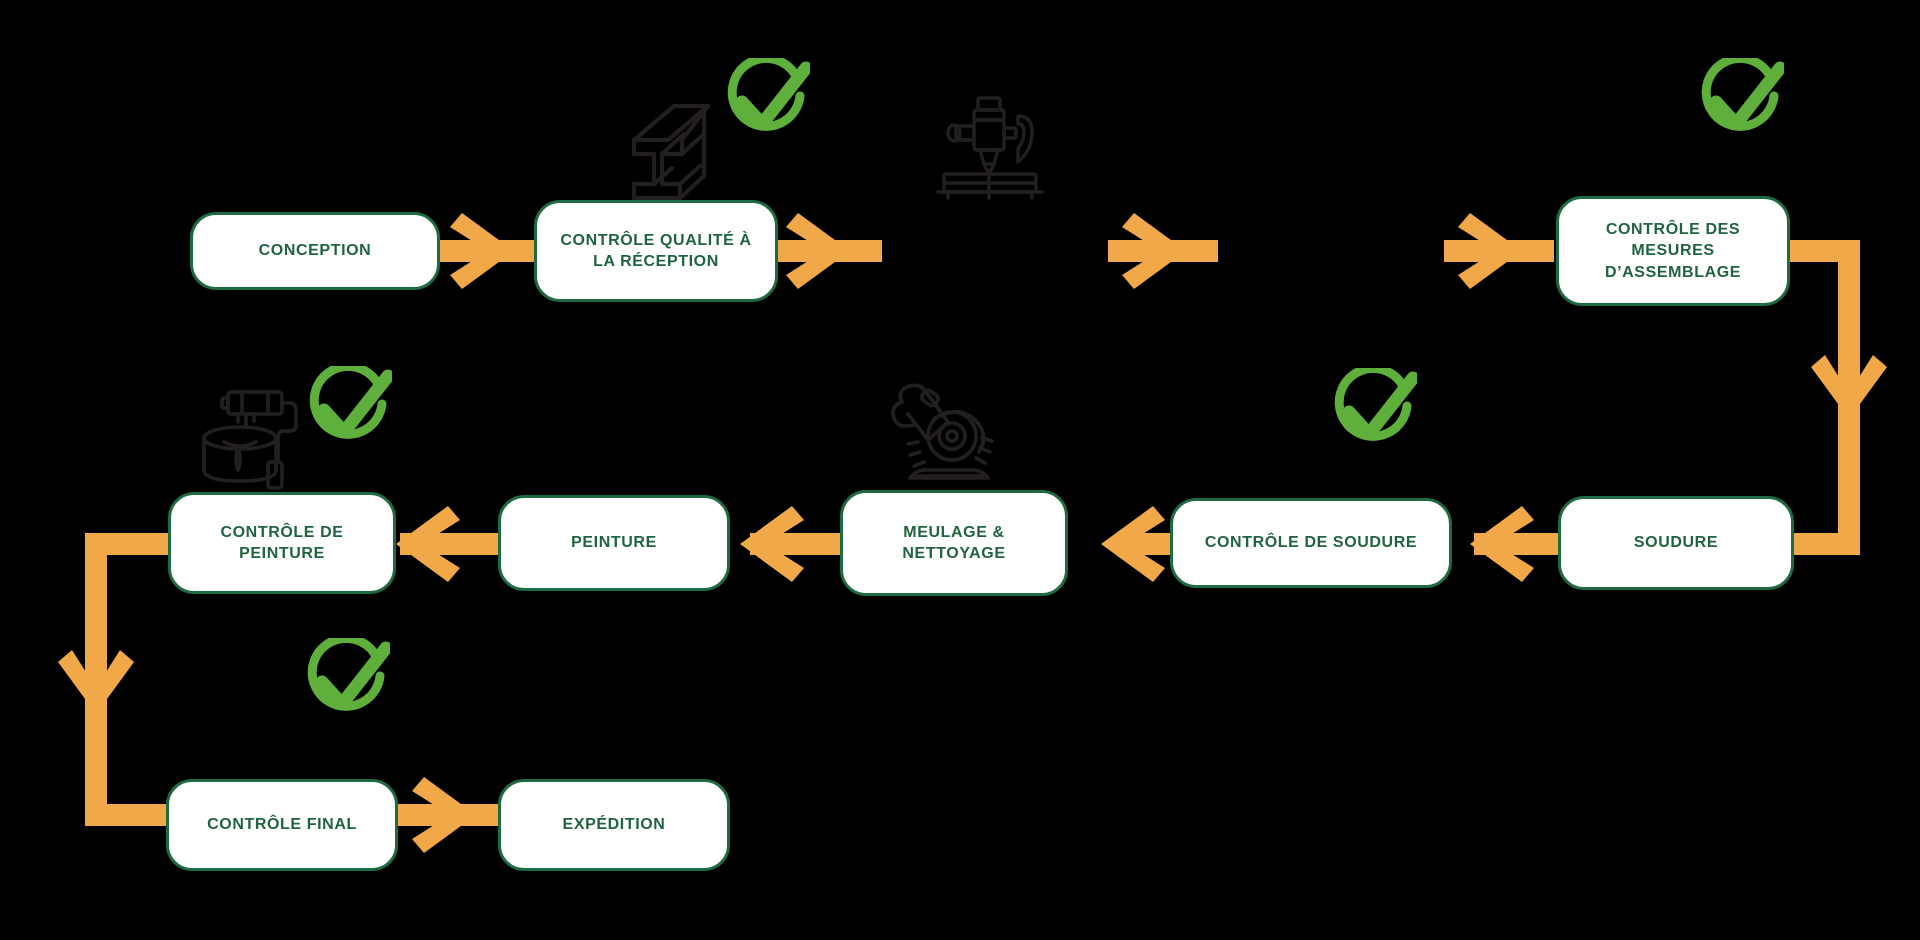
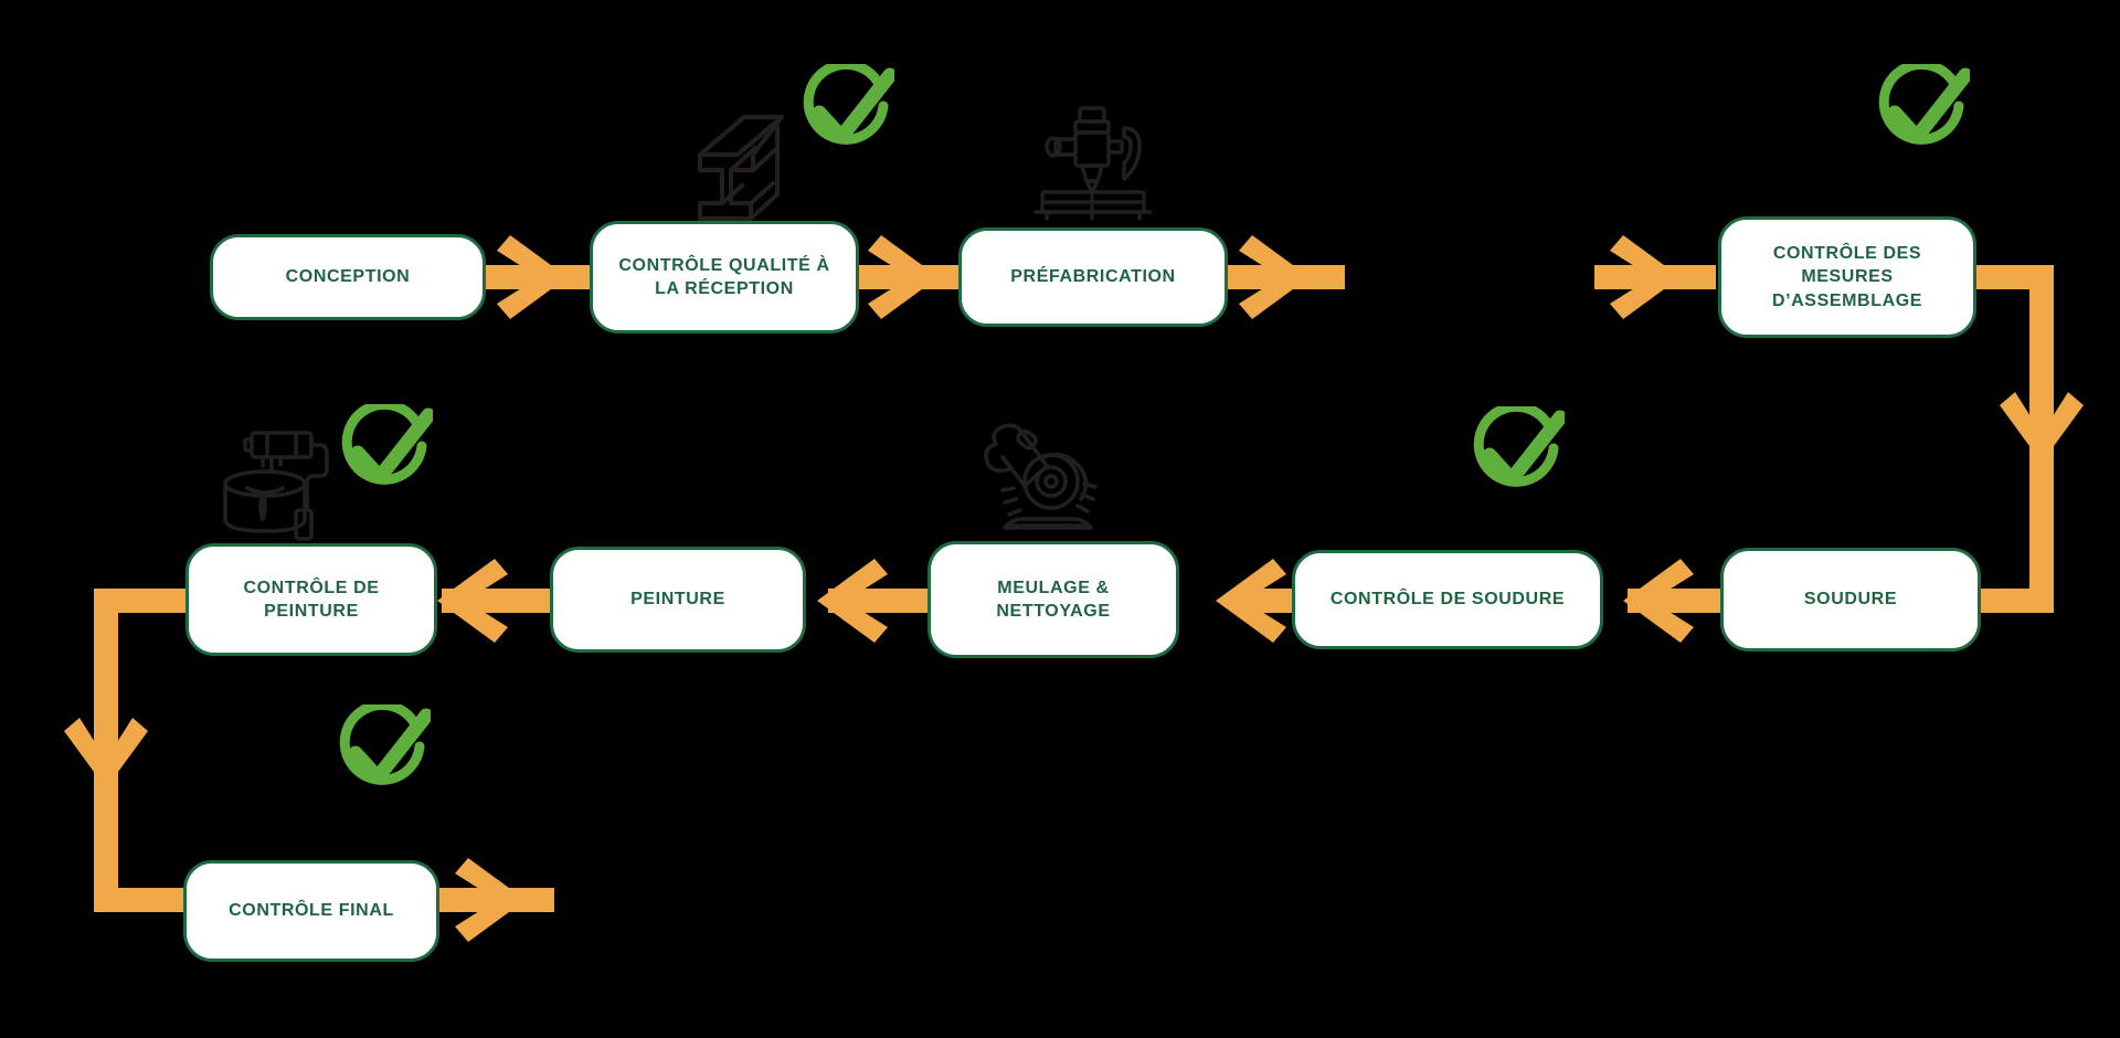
  CONCEPTION
  CONTRÔLE QUALITÉ À
  LA RÉCEPTION
+ PRÉFABRICATION
  CONTRÔLE DES
  MESURES
  D’ASSEMBLAGE
  CONTRÔLE DE
  PEINTURE
  PEINTURE
  MEULAGE &
  NETTOYAGE
  CONTRÔLE DE SOUDURE
  SOUDURE
  CONTRÔLE FINAL
- EXPÉDITION
